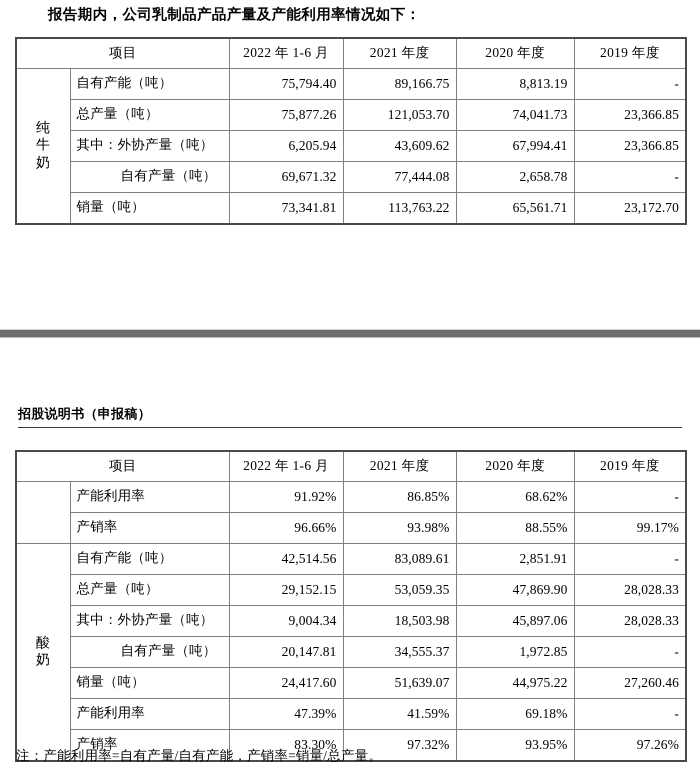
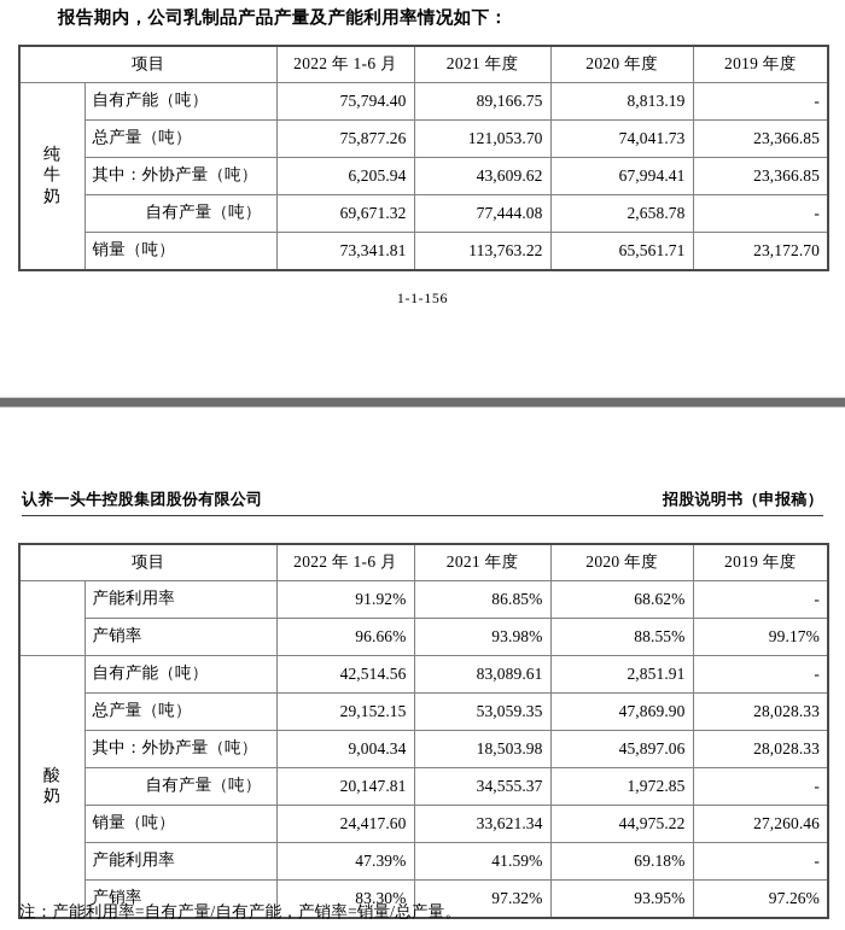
  报告期内，公司乳制品产品产量及产能利用率情况如下：
  项目	2022 年 1-6 月	2021 年度	2020 年度	2019 年度
  纯牛奶	自有产能（吨）	75,794.40	89,166.75	8,813.19	-
  总产量（吨）	75,877.26	121,053.70	74,041.73	23,366.85
  其中：外协产量（吨）	6,205.94	43,609.62	67,994.41	23,366.85
  自有产量（吨）	69,671.32	77,444.08	2,658.78	-
  销量（吨）	73,341.81	113,763.22	65,561.71	23,172.70
+ 1-1-156
+ 认养一头牛控股集团股份有限公司
  招股说明书（申报稿）
  项目	2022 年 1-6 月	2021 年度	2020 年度	2019 年度
  	产能利用率	91.92%	86.85%	68.62%	-
  产销率	96.66%	93.98%	88.55%	99.17%
  酸奶	自有产能（吨）	42,514.56	83,089.61	2,851.91	-
  总产量（吨）	29,152.15	53,059.35	47,869.90	28,028.33
  其中：外协产量（吨）	9,004.34	18,503.98	45,897.06	28,028.33
  自有产量（吨）	20,147.81	34,555.37	1,972.85	-
- 销量（吨）	24,417.60	51,639.07	44,975.22	27,260.46
+ 销量（吨）	24,417.60	33,621.34	44,975.22	27,260.46
  产能利用率	47.39%	41.59%	69.18%	-
  产销率	83.30%	97.32%	93.95%	97.26%
  注：产能利用率=自有产量/自有产能，产销率=销量/总产量。
